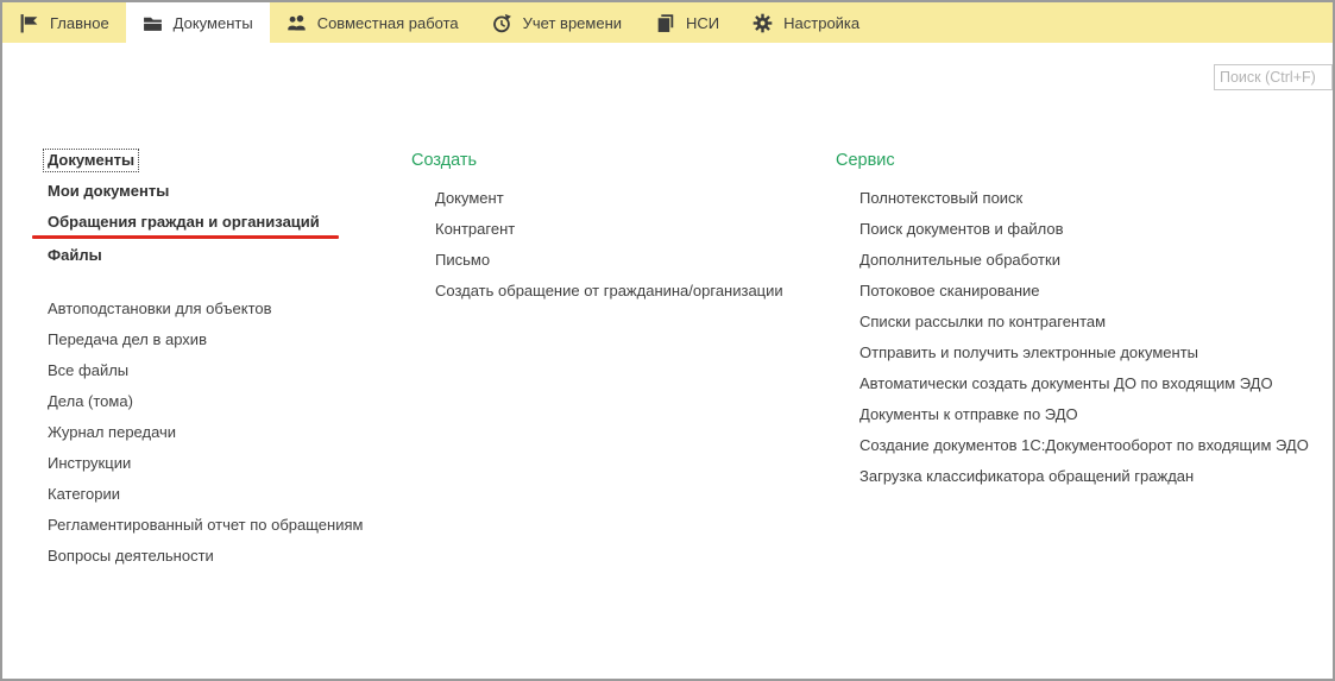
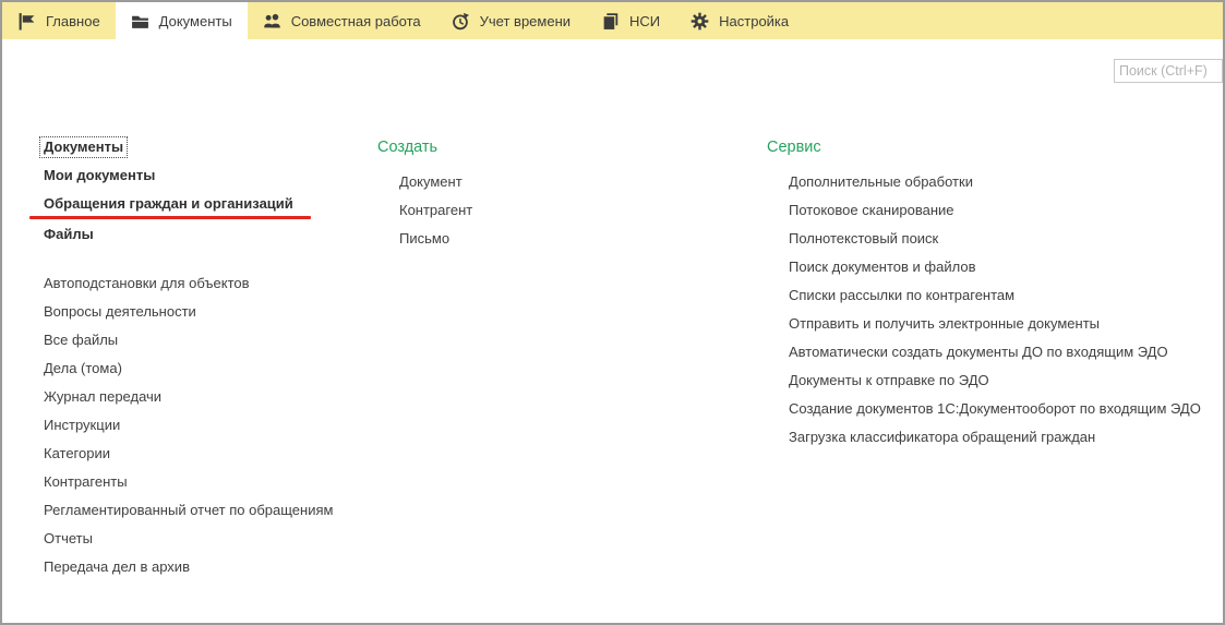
  Главное
  Документы
  Совместная работа
  Учет времени
  НСИ
  Настройка
  Поиск (Ctrl+F)
  Документы
  Мои документы
  Обращения граждан и организаций
  Файлы
  Автоподстановки для объектов
- Передача дел в архив
+ Вопросы деятельности
  Все файлы
  Дела (тома)
  Журнал передачи
  Инструкции
  Категории
+ Контрагенты
  Регламентированный отчет по обращениям
+ Отчеты
- Вопросы деятельности
+ Передача дел в архив
  Создать
  Документ
  Контрагент
  Письмо
- Создать обращение от гражданина/организации
  Сервис
- Полнотекстовый поиск
+ Дополнительные обработки
- Поиск документов и файлов
+ Потоковое сканирование
- Дополнительные обработки
+ Полнотекстовый поиск
- Потоковое сканирование
+ Поиск документов и файлов
  Списки рассылки по контрагентам
  Отправить и получить электронные документы
  Автоматически создать документы ДО по входящим ЭДО
  Документы к отправке по ЭДО
  Создание документов 1С:Документооборот по входящим ЭДО
  Загрузка классификатора обращений граждан
